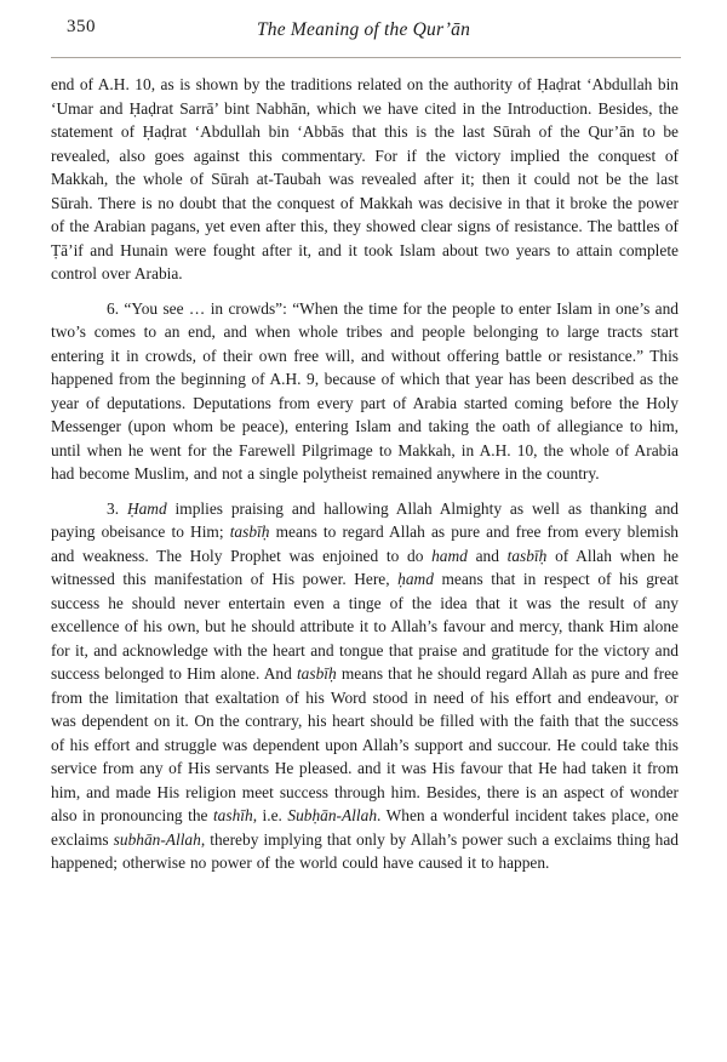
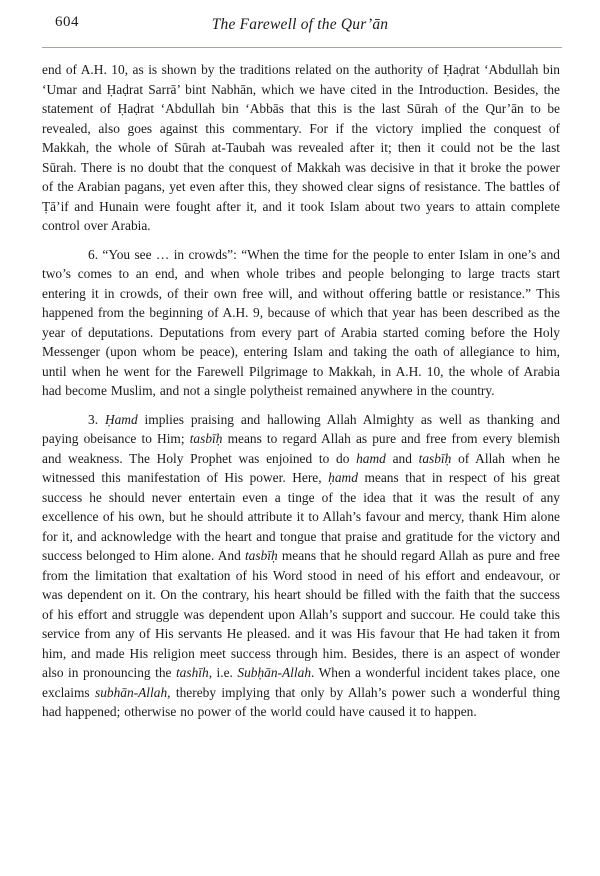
- 350
+ 604
- The Meaning of the Qur’ān
+ The Farewell of the Qur’ān
  end of A.H. 10, as is shown by the traditions related on the authority of Ḥaḍrat ‘Abdullah bin ‘Umar and Ḥaḍrat Sarrā’ bint Nabhān, which we have cited in the Introduction. Besides, the statement of Ḥaḍrat ‘Abdullah bin ‘Abbās that this is the last Sūrah of the Qur’ān to be revealed, also goes against this commentary. For if the victory implied the conquest of Makkah, the whole of Sūrah at-Taubah was revealed after it; then it could not be the last Sūrah. There is no doubt that the conquest of Makkah was decisive in that it broke the power of the Arabian pagans, yet even after this, they showed clear signs of resistance. The battles of Ṭā’if and Hunain were fought after it, and it took Islam about two years to attain complete control over Arabia.
  6. “You see … in crowds”: “When the time for the people to enter Islam in one’s and two’s comes to an end, and when whole tribes and people belonging to large tracts start entering it in crowds, of their own free will, and without offering battle or resistance.” This happened from the beginning of A.H. 9, because of which that year has been described as the year of deputations. Deputations from every part of Arabia started coming before the Holy Messenger (upon whom be peace), entering Islam and taking the oath of allegiance to him, until when he went for the Farewell Pilgrimage to Makkah, in A.H. 10, the whole of Arabia had become Muslim, and not a single polytheist remained anywhere in the country.
- 3. Ḥamd implies praising and hallowing Allah Almighty as well as thanking and paying obeisance to Him; tasbīḥ means to regard Allah as pure and free from every blemish and weakness. The Holy Prophet was enjoined to do hamd and tasbīḥ of Allah when he witnessed this manifestation of His power. Here, ḥamd means that in respect of his great success he should never entertain even a tinge of the idea that it was the result of any excellence of his own, but he should attribute it to Allah’s favour and mercy, thank Him alone for it, and acknowledge with the heart and tongue that praise and gratitude for the victory and success belonged to Him alone. And tasbīḥ means that he should regard Allah as pure and free from the limitation that exaltation of his Word stood in need of his effort and endeavour, or was dependent on it. On the contrary, his heart should be filled with the faith that the success of his effort and struggle was dependent upon Allah’s support and succour. He could take this service from any of His servants He pleased. and it was His favour that He had taken it from him, and made His religion meet success through him. Besides, there is an aspect of wonder also in pronouncing the tashīh, i.e. Subḥān-Allah. When a wonderful incident takes place, one exclaims subhān-Allah, thereby implying that only by Allah’s power such a exclaims thing had happened; otherwise no power of the world could have caused it to happen.
+ 3. Ḥamd implies praising and hallowing Allah Almighty as well as thanking and paying obeisance to Him; tasbīḥ means to regard Allah as pure and free from every blemish and weakness. The Holy Prophet was enjoined to do hamd and tasbīḥ of Allah when he witnessed this manifestation of His power. Here, ḥamd means that in respect of his great success he should never entertain even a tinge of the idea that it was the result of any excellence of his own, but he should attribute it to Allah’s favour and mercy, thank Him alone for it, and acknowledge with the heart and tongue that praise and gratitude for the victory and success belonged to Him alone. And tasbīḥ means that he should regard Allah as pure and free from the limitation that exaltation of his Word stood in need of his effort and endeavour, or was dependent on it. On the contrary, his heart should be filled with the faith that the success of his effort and struggle was dependent upon Allah’s support and succour. He could take this service from any of His servants He pleased. and it was His favour that He had taken it from him, and made His religion meet success through him. Besides, there is an aspect of wonder also in pronouncing the tashīh, i.e. Subḥān-Allah. When a wonderful incident takes place, one exclaims subhān-Allah, thereby implying that only by Allah’s power such a wonderful thing had happened; otherwise no power of the world could have caused it to happen.
